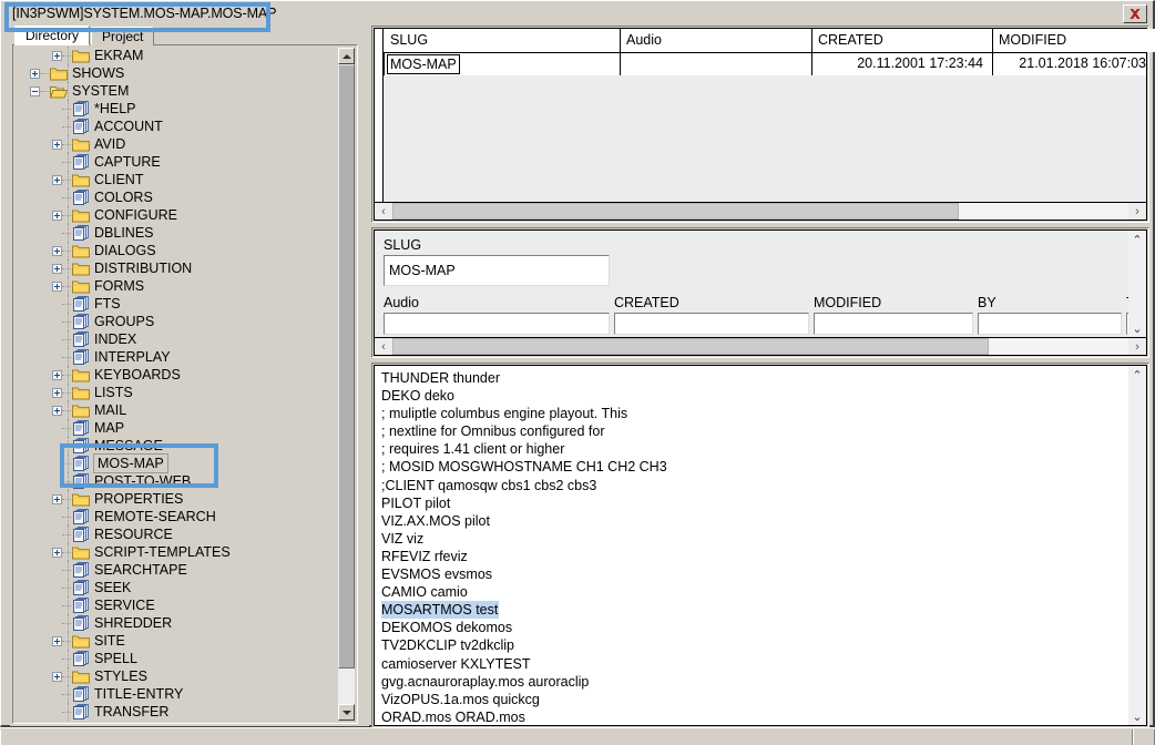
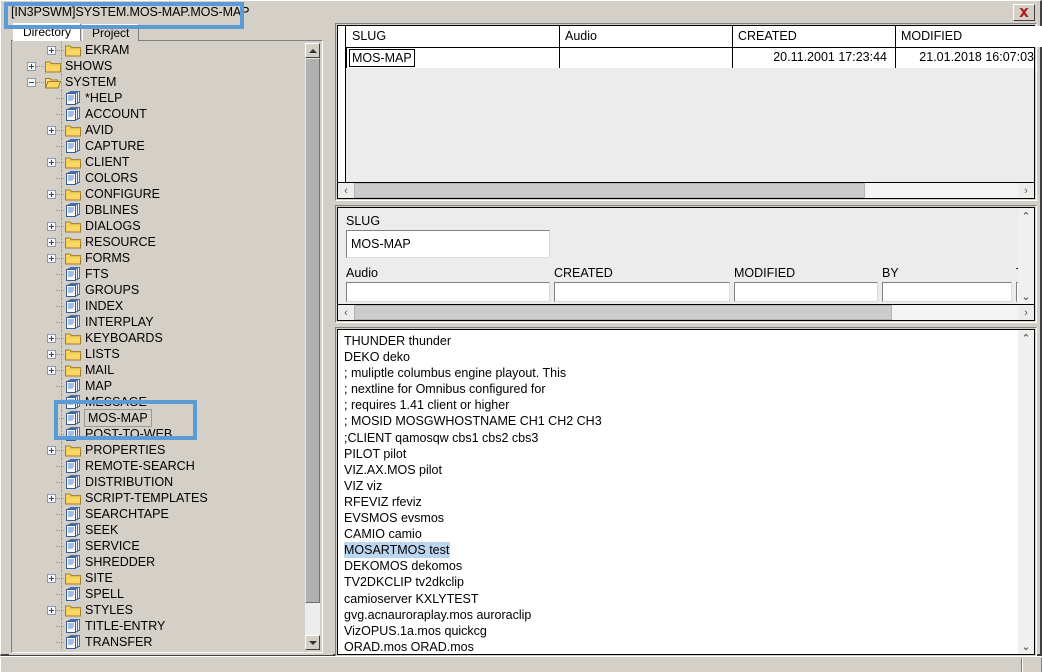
  [IN3PSWM]SYSTEM.MOS-MAP.MOS-MAP
  Directory
  Project
  EKRAM
  SHOWS
  SYSTEM
  *HELP
  ACCOUNT
  AVID
  CAPTURE
  CLIENT
  COLORS
  CONFIGURE
  DBLINES
  DIALOGS
- DISTRIBUTION
+ RESOURCE
  FORMS
  FTS
  GROUPS
  INDEX
  INTERPLAY
  KEYBOARDS
  LISTS
  MAIL
  MAP
  MESSAGE
  MOS-MAP
  POST-TO-WEB
  PROPERTIES
  REMOTE-SEARCH
- RESOURCE
+ DISTRIBUTION
  SCRIPT-TEMPLATES
  SEARCHTAPE
  SEEK
  SERVICE
  SHREDDER
  SITE
  SPELL
  STYLES
  TITLE-ENTRY
  TRANSFER
  SLUG
  Audio
  CREATED
  MODIFIED
  MOS-MAP
  20.11.2001 17:23:44
  21.01.2018 16:07:03
  ‹
  ›
  SLUG
  MOS-MAP
  Audio
  CREATED
  MODIFIED
  BY
  ⌃
  ⌄
  ‹
  ›
  THUNDER thunder
  DEKO deko
  ; muliptle columbus engine playout. This
  ; nextline for Omnibus configured for
  ; requires 1.41 client or higher
  ; MOSID MOSGWHOSTNAME CH1 CH2 CH3
  ;CLIENT qamosqw cbs1 cbs2 cbs3
  PILOT pilot
  VIZ.AX.MOS pilot
  VIZ viz
  RFEVIZ rfeviz
  EVSMOS evsmos
  CAMIO camio
  MOSARTMOS test
  DEKOMOS dekomos
  TV2DKCLIP tv2dkclip
  camioserver KXLYTEST
  gvg.acnauroraplay.mos auroraclip
  VizOPUS.1a.mos quickcg
  ORAD.mos ORAD.mos
  ⌃
  ⌄
